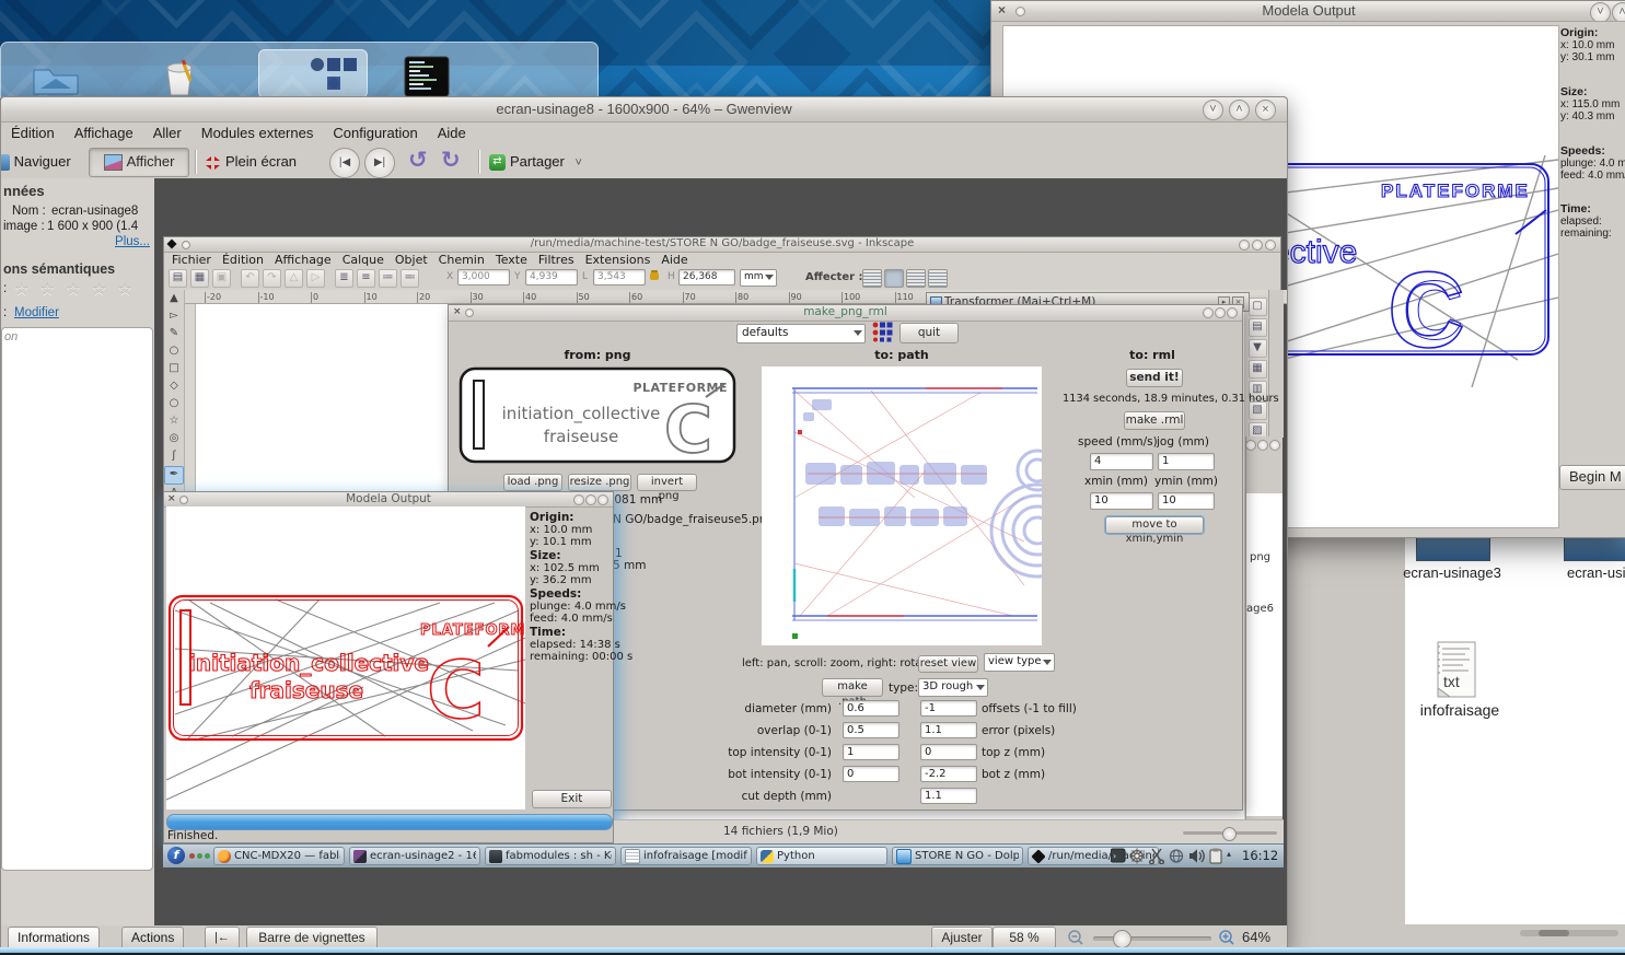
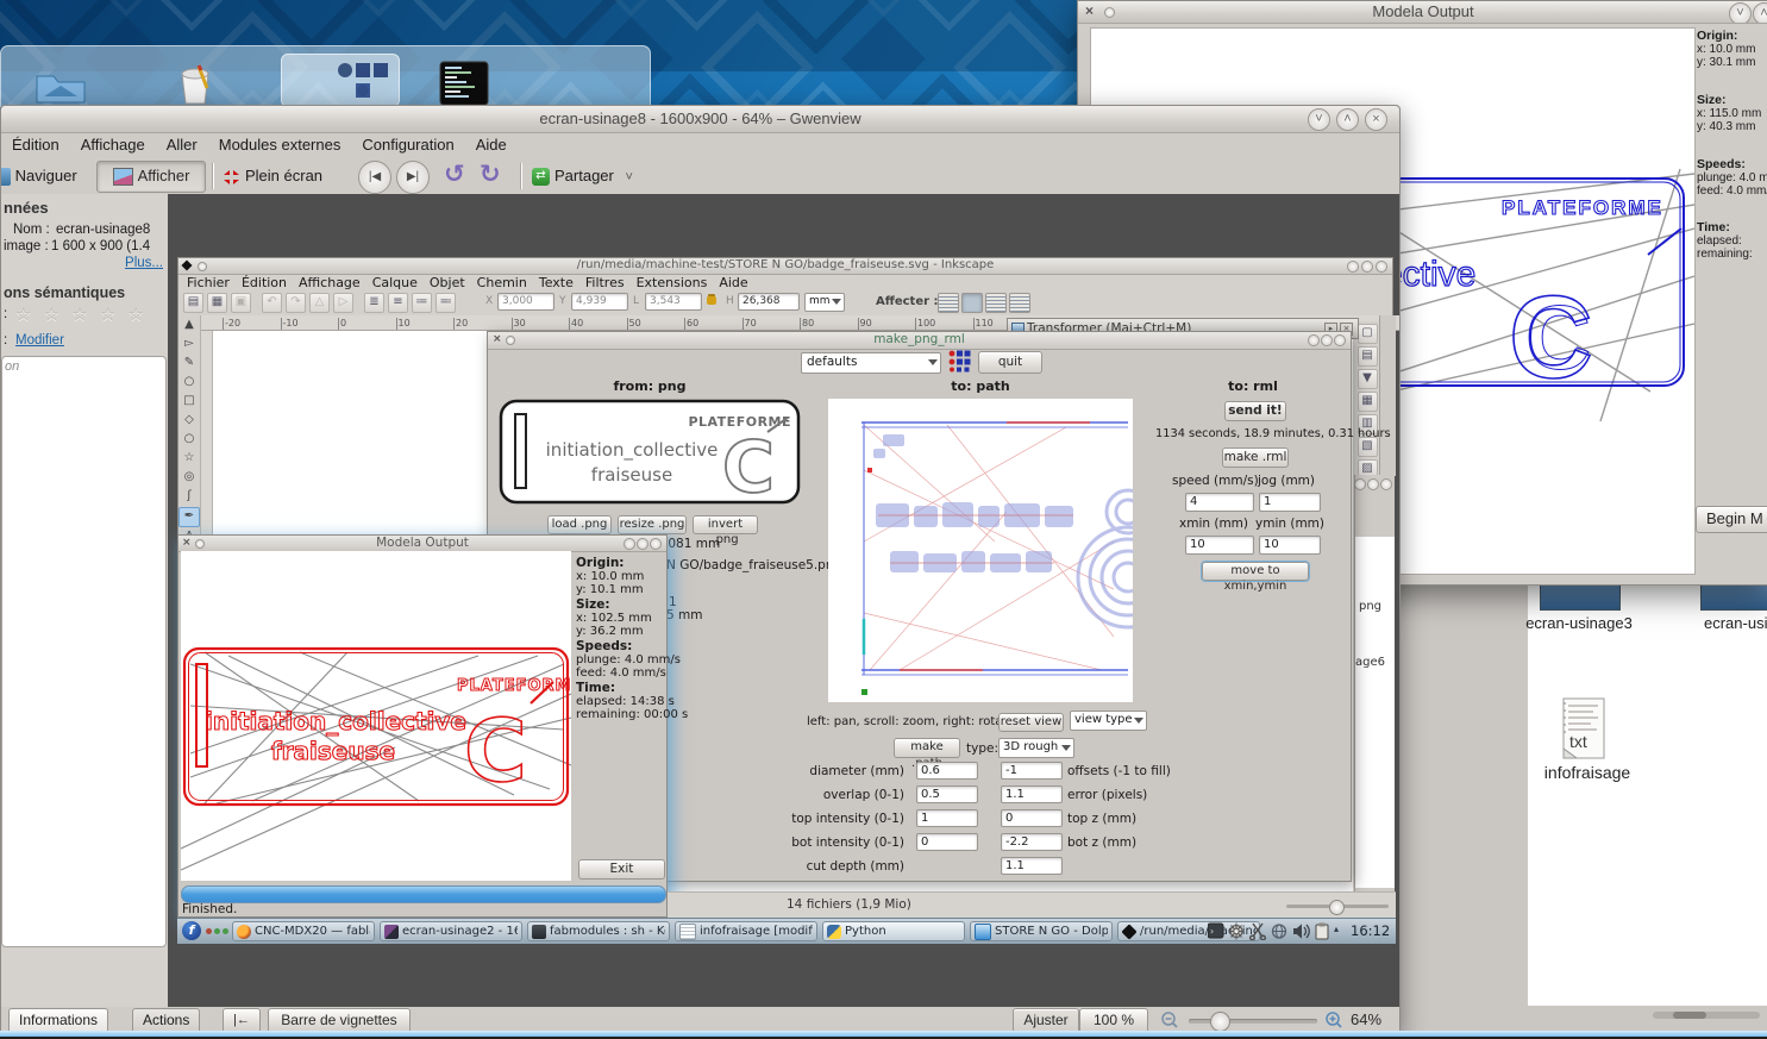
  ecran-usinage3
  ecran-usi
  txt
  infofraisage
  ×
  Modela Output
  ˅
  ˄
  PLATEFORME
  ctive
  C
  C
  Origin:
  x: 10.0 mm
  y: 30.1 mm
  Size:
  x: 115.0 mm
  y: 40.3 mm
  Speeds:
  plunge: 4.0 m
  feed: 4.0 mm
  Time:
  elapsed:
  remaining:
  Begin M
  ecran-usinage8 - 1600x900 - 64% – Gwenview
  ˅
  ˄
  ×
  Édition Affichage Aller Modules externes Configuration Aide
  Naviguer
  Afficher
  Plein écran
  |◀
  ▶|
  ↺
  ↻
  ⇄ Partager ˅
  nnées
  Nom :
  ecran-usinage8
  image :
  1 600 x 900 (1.4
  Plus...
  ons sémantiques
  :
  ☆ ☆ ☆ ☆ ☆
  :
  Modifier
  on
  /run/media/machine-test/STORE N GO/badge_fraiseuse.svg - Inkscape
  Fichier Édition Affichage Calque Objet Chemin Texte Filtres Extensions Aide
  ▤
  ▦
  ▣
  ↶
  ↷
  △
  ▷
  ≣
  ≡
  ≔
  ≕
  X
  3,000
  Y
  4,939
  L
  3,543
  H
  26,368
  mm
  Affecter :
  -20 -10 0 10 20 30 40 50 60 70 80 90 100 110
  ▲
  ▻
  ✎
  ○
  □
  ◇
  ○
  ☆
  ◎
  ʃ
  ✒
  ▢
  ▤
  ▼
  ▦
  ▥
  ▧
  ▨
  png
  age6
  Transformer (Maj+Ctrl+M)
  ▸
  ×
  ×
  make_png_rml
  defaults
  quit
  from: png
  to: path
  to: rml
  PLATEFORME
  initiation_collective
  fraiseuse
  C
  load .png
  resize .png
  invert .png
  081 mm
  N GO/badge_fraiseuse5.p
  1
  5 mm
  left: pan, scroll: zoom, right: rot
  reset view
  view type
  type:
  3D rough
  diameter (mm)
  0.6
  -1
  offsets (-1 to fill)
  overlap (0-1)
  0.5
  1.1
  error (pixels)
  top intensity (0-1)
  1
  0
  top z (mm)
  bot intensity (0-1)
  0
  -2.2
  bot z (mm)
  cut depth (mm)
  1.1
  send it!
  1134 seconds, 18.9 minutes, 0.31 hours
  make .rml
  speed (mm/s)
  jog (mm)
  4
  1
  xmin (mm)
  ymin (mm)
  10
  10
  move to xmin,ymin
  ×
  Modela Output
  PLATEFOM
  initiation_collective
  fraiseuse
  C
  Origin:
  x: 10.0 mm
  y: 10.1 mm
  Size:
  x: 102.5 mm
  y: 36.2 mm
  Speeds:
  plunge: 4.0 mm/s
  feed: 4.0 mm/s
  Time:
  elapsed: 14:38 s
  remaining: 00:00 s
  Exit
  Finished.
  14 fichiers (1,9 Mio)
  f
  CNC-MDX20 — fabl
  ecran-usinage2 - 1
  fabmodules : sh - K
  infofraisage [modif
  Python
  STORE N GO - Dolp
  ›
  ▴
  16:12
  Informations
  Actions
  |←
  Barre de vignettes
  Ajuster
- 58 %
+ 100 %
  64%
